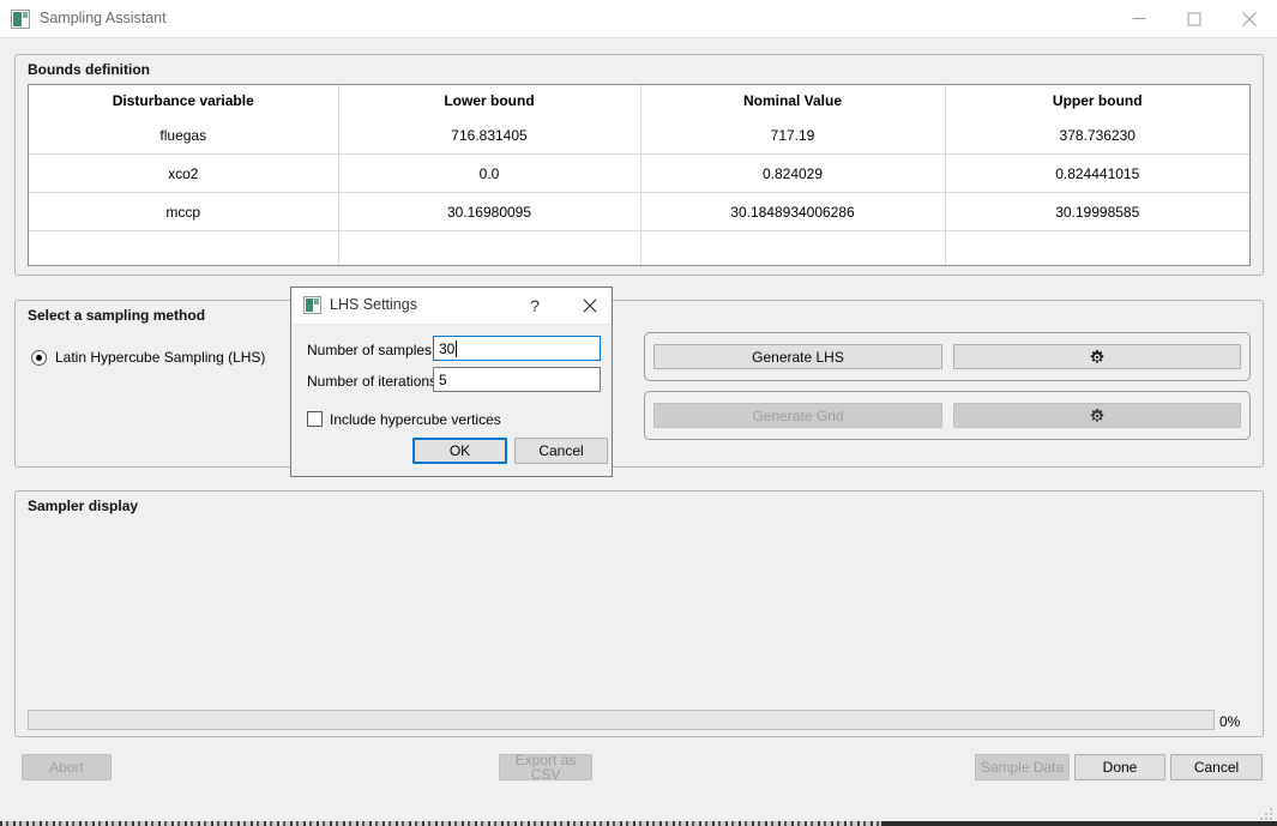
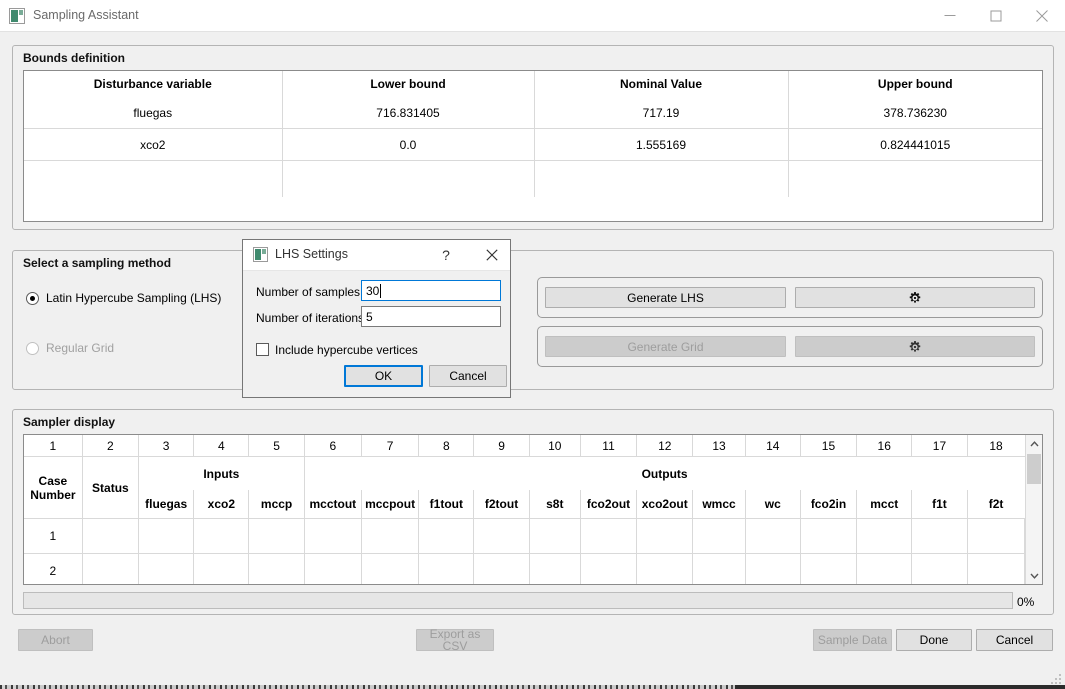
  Sampling Assistant
  Bounds definition
  Disturbance variable	Lower bound	Nominal Value	Upper bound
  fluegas	716.831405	717.19	378.736230
- xco2	0.0	0.824029	0.824441015
+ xco2	0.0	1.555169	0.824441015
- mccp	30.16980095	30.1848934006286	30.19998585
  Select a sampling method
  Latin Hypercube Sampling (LHS)
+ Regular Grid
  Generate LHS
  Generate Grid
  Sampler display
+ 1	2	3	4	5	6	7	8	9	10	11	12	13	14	15	16	17	18
+ Case Number	Status	Inputs	Outputs
+ fluegas	xco2	mccp	mcctout	mccpout	f1tout	f2tout	s8t	fco2out	xco2out	wmcc	wc	fco2in	mcct	f1t	f2t
+ 1
+ 2
  0%
  Abort
  Export as CSV
  Sample Data
  Done
  Cancel
  LHS Settings
  ?
  Number of samples
  30
  Number of iteration
  5
  Include hypercube vertices
  OK
  Cancel
